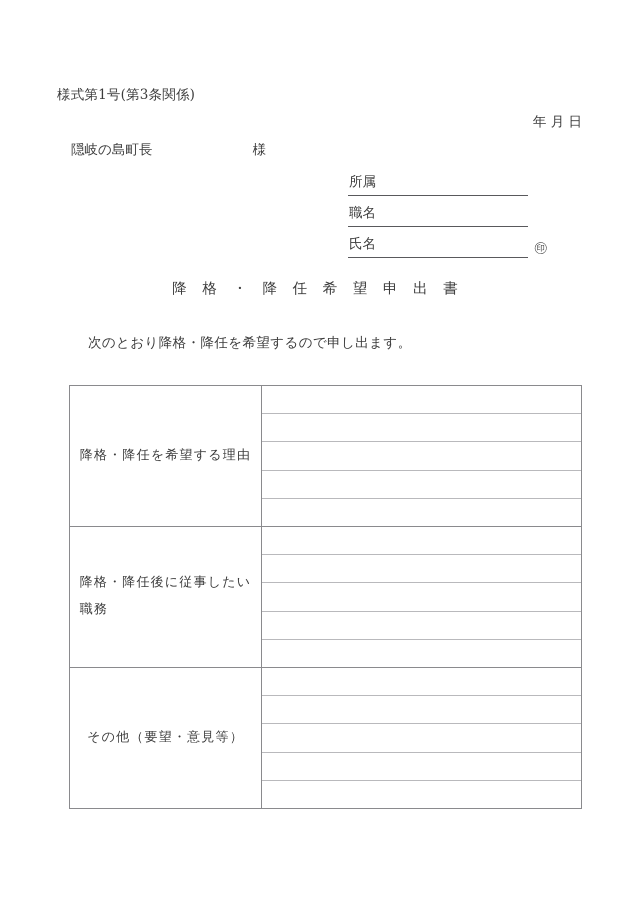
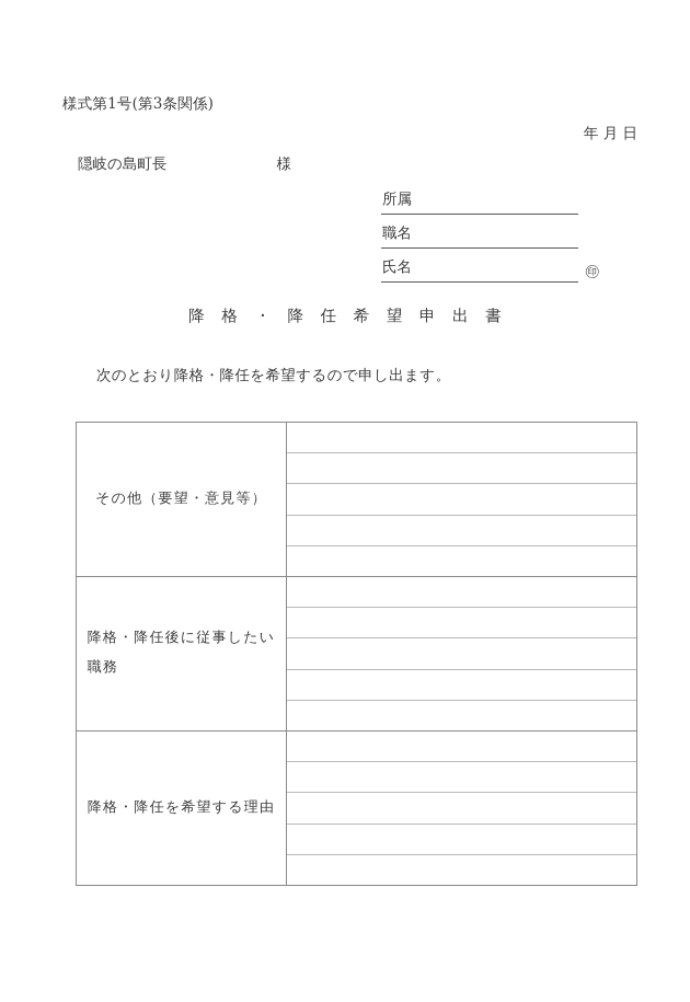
  様式第1号(第3条関係)
  年 月 日
  隠岐の島町長 様
  所属
  職名
  氏名
  ㊞
  降 格 ・ 降 任 希 望 申 出 書
  次のとおり降格・降任を希望するので申し出ます。
- 降格・降任を希望する理由
+ その他（要望・意見等）
  降格・降任後に従事したい職務
- その他（要望・意見等）
+ 降格・降任を希望する理由
